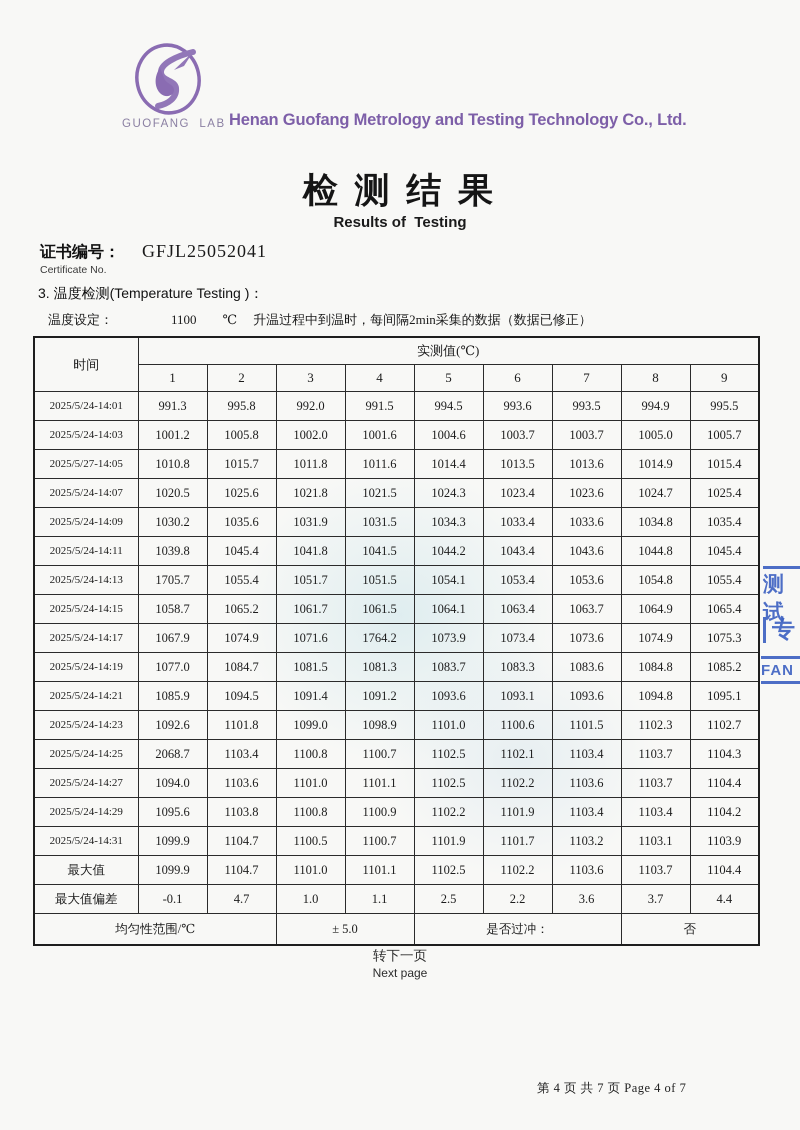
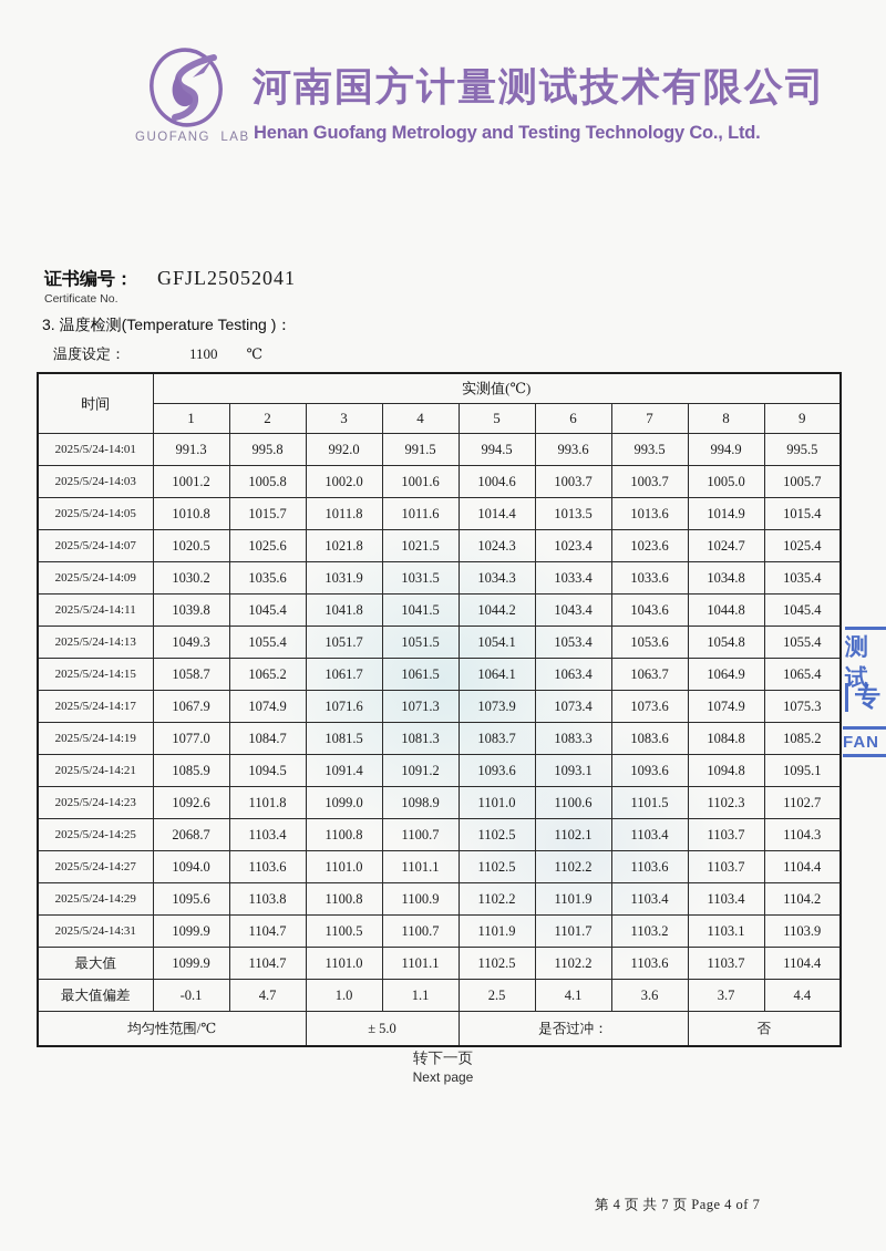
  GUOFANG LAB
+ 河南国方计量测试技术有限公司
  Henan Guofang Metrology and Testing Technology Co., Ltd.
- 检 测 结 果
- Results of Testing
  证书编号：
  GFJL25052041
  Certificate No.
  3. 温度检测(Temperature Testing )：
  温度设定：
  1100
  ℃
- 升温过程中到温时，每间隔2min采集的数据（数据已修正）
  时间	实测值(℃)
  1	2	3	4	5	6	7	8	9
  2025/5/24-14:01	991.3	995.8	992.0	991.5	994.5	993.6	993.5	994.9	995.5
  2025/5/24-14:03	1001.2	1005.8	1002.0	1001.6	1004.6	1003.7	1003.7	1005.0	1005.7
- 2025/5/27-14:05	1010.8	1015.7	1011.8	1011.6	1014.4	1013.5	1013.6	1014.9	1015.4
+ 2025/5/24-14:05	1010.8	1015.7	1011.8	1011.6	1014.4	1013.5	1013.6	1014.9	1015.4
  2025/5/24-14:07	1020.5	1025.6	1021.8	1021.5	1024.3	1023.4	1023.6	1024.7	1025.4
  2025/5/24-14:09	1030.2	1035.6	1031.9	1031.5	1034.3	1033.4	1033.6	1034.8	1035.4
  2025/5/24-14:11	1039.8	1045.4	1041.8	1041.5	1044.2	1043.4	1043.6	1044.8	1045.4
- 2025/5/24-14:13	1705.7	1055.4	1051.7	1051.5	1054.1	1053.4	1053.6	1054.8	1055.4
+ 2025/5/24-14:13	1049.3	1055.4	1051.7	1051.5	1054.1	1053.4	1053.6	1054.8	1055.4
  2025/5/24-14:15	1058.7	1065.2	1061.7	1061.5	1064.1	1063.4	1063.7	1064.9	1065.4
- 2025/5/24-14:17	1067.9	1074.9	1071.6	1764.2	1073.9	1073.4	1073.6	1074.9	1075.3
+ 2025/5/24-14:17	1067.9	1074.9	1071.6	1071.3	1073.9	1073.4	1073.6	1074.9	1075.3
  2025/5/24-14:19	1077.0	1084.7	1081.5	1081.3	1083.7	1083.3	1083.6	1084.8	1085.2
  2025/5/24-14:21	1085.9	1094.5	1091.4	1091.2	1093.6	1093.1	1093.6	1094.8	1095.1
  2025/5/24-14:23	1092.6	1101.8	1099.0	1098.9	1101.0	1100.6	1101.5	1102.3	1102.7
  2025/5/24-14:25	2068.7	1103.4	1100.8	1100.7	1102.5	1102.1	1103.4	1103.7	1104.3
  2025/5/24-14:27	1094.0	1103.6	1101.0	1101.1	1102.5	1102.2	1103.6	1103.7	1104.4
  2025/5/24-14:29	1095.6	1103.8	1100.8	1100.9	1102.2	1101.9	1103.4	1103.4	1104.2
  2025/5/24-14:31	1099.9	1104.7	1100.5	1100.7	1101.9	1101.7	1103.2	1103.1	1103.9
  最大值	1099.9	1104.7	1101.0	1101.1	1102.5	1102.2	1103.6	1103.7	1104.4
- 最大值偏差	-0.1	4.7	1.0	1.1	2.5	2.2	3.6	3.7	4.4
+ 最大值偏差	-0.1	4.7	1.0	1.1	2.5	4.1	3.6	3.7	4.4
  均匀性范围/℃	± 5.0	是否过冲：	否
  转下一页
  Next page
  测试
  专
  FAN
  第 4 页 共 7 页 Page 4 of 7
